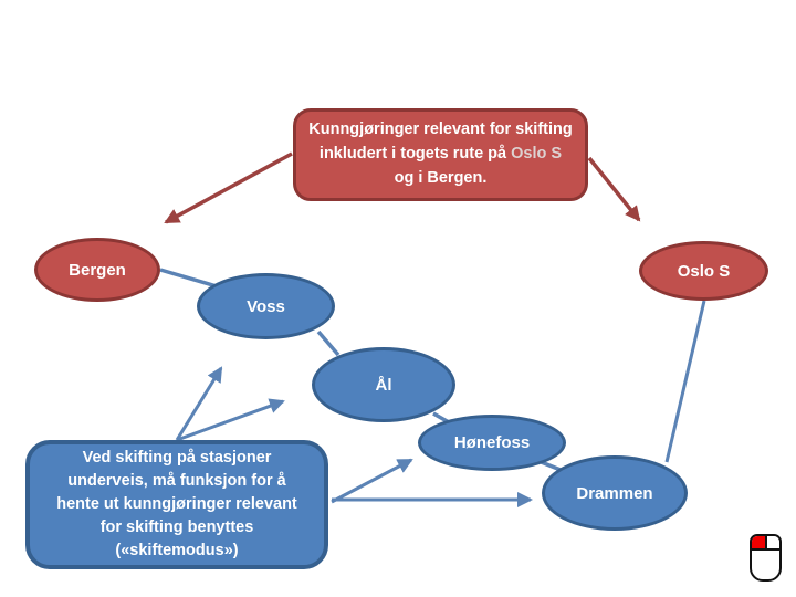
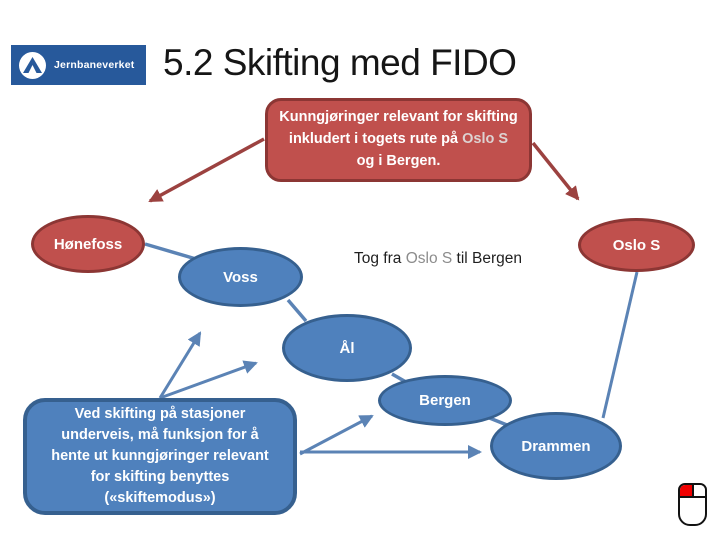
+ Jernbaneverket
+ 5.2 Skifting med FIDO
  Kunngjøringer relevant for skifting
  inkludert i togets rute på Oslo S
  og i Bergen.
- Bergen
+ Hønefoss
  Voss
  Ål
- Hønefoss
+ Bergen
  Drammen
  Oslo S
+ Tog fra Oslo S til Bergen
  Ved skifting på stasjoner
  underveis, må funksjon for å
  hente ut kunngjøringer relevant
  for skifting benyttes
  («skiftemodus»)
